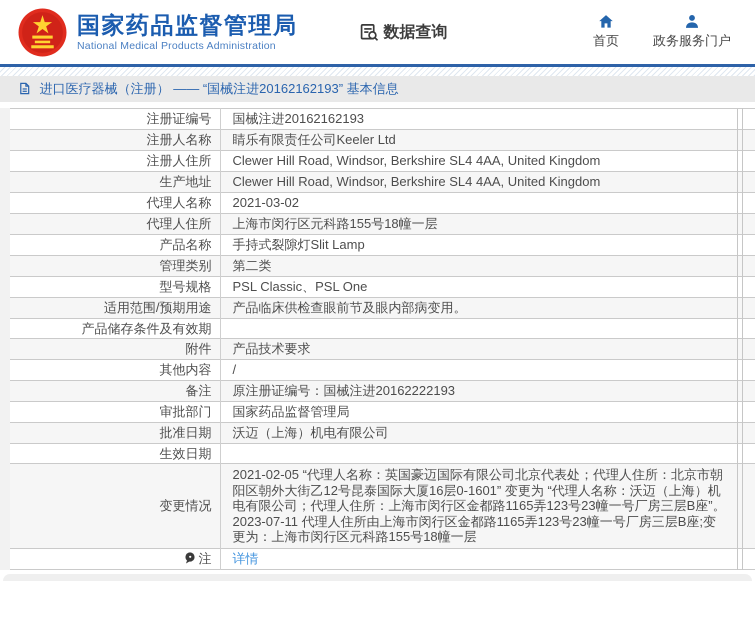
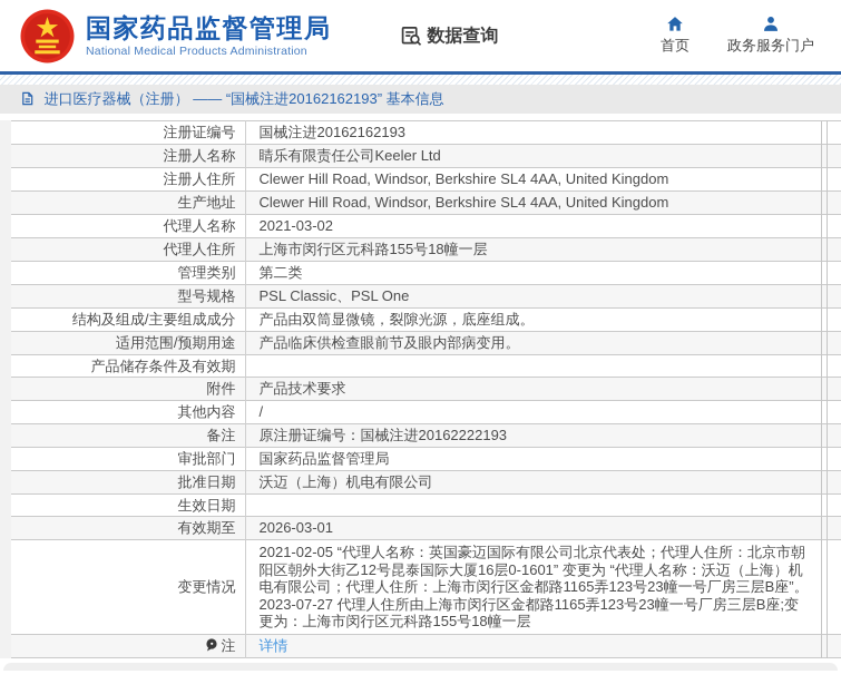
  国家药品监督管理局
  National Medical Products Administration
  数据查询
  首页
  政务服务门户
  进口医疗器械（注册） —— “国械注进20162162193” 基本信息
  注册证编号	国械注进20162162193
  注册人名称	睛乐有限责任公司Keeler Ltd
  注册人住所	Clewer Hill Road, Windsor, Berkshire SL4 4AA, United Kingdom
  生产地址	Clewer Hill Road, Windsor, Berkshire SL4 4AA, United Kingdom
  代理人名称	2021-03-02
  代理人住所	上海市闵行区元科路155号18幢一层
- 产品名称	手持式裂隙灯Slit Lamp
  管理类别	第二类
  型号规格	PSL Classic、PSL One
+ 结构及组成/主要组成成分	产品由双筒显微镜，裂隙光源，底座组成。
  适用范围/预期用途	产品临床供检查眼前节及眼内部病变用。
  产品储存条件及有效期
  附件	产品技术要求
  其他内容	/
  备注	原注册证编号：国械注进20162222193
  审批部门	国家药品监督管理局
  批准日期	沃迈（上海）机电有限公司
  生效日期
+ 有效期至	2026-03-01
- 变更情况	2021-02-05 “代理人名称：英国豪迈国际有限公司北京代表处；代理人住所：北京市朝阳区朝外大街乙12号昆泰国际大厦16层0-1601” 变更为 “代理人名称：沃迈（上海）机电有限公司；代理人住所：上海市闵行区金都路1165弄123号23幢一号厂房三层B座”。 2023-07-11 代理人住所由上海市闵行区金都路1165弄123号23幢一号厂房三层B座;变更为：上海市闵行区元科路155号18幢一层
+ 变更情况	2021-02-05 “代理人名称：英国豪迈国际有限公司北京代表处；代理人住所：北京市朝阳区朝外大街乙12号昆泰国际大厦16层0-1601” 变更为 “代理人名称：沃迈（上海）机电有限公司；代理人住所：上海市闵行区金都路1165弄123号23幢一号厂房三层B座”。 2023-07-27 代理人住所由上海市闵行区金都路1165弄123号23幢一号厂房三层B座;变更为：上海市闵行区元科路155号18幢一层
  注	详情
